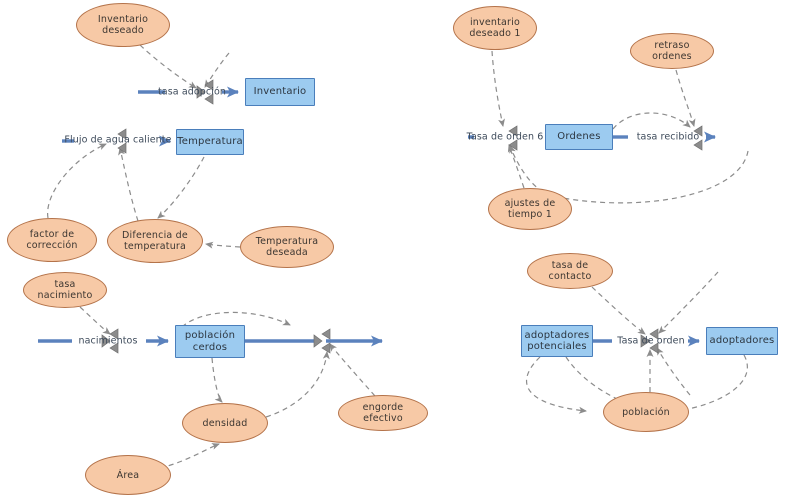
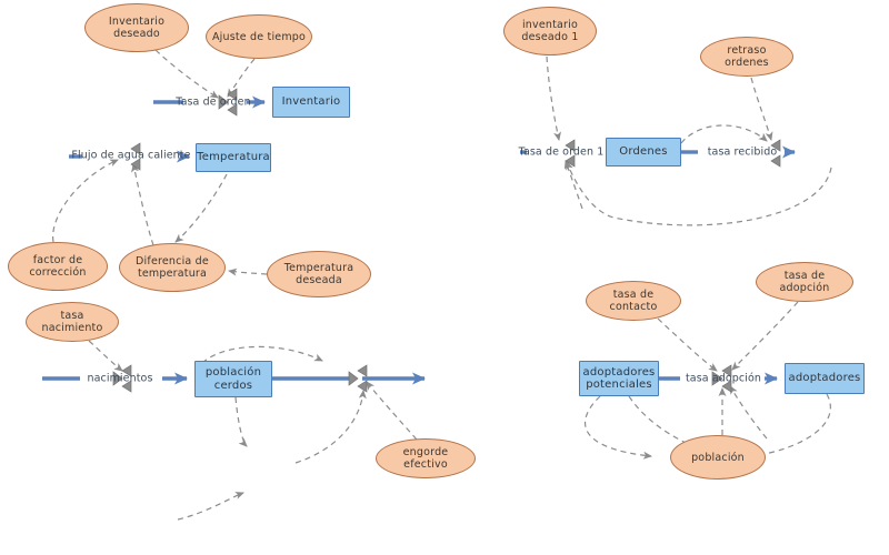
  Inventario
  deseado
+ Ajuste de tiempo
  Inventario
- tasa adopción
+ Tasa de orden
  Temperatura
  Flujo de agua caliente
  factor de
  corrección
  Diferencia de
  temperatura
  Temperatura
  deseada
  tasa nacimiento
  población
  cerdos
  nacimientos
- densidad
- Área
  engorde efectivo
  inventario
  deseado 1
  retraso ordenes
  Ordenes
- Tasa de orden 6
+ Tasa de orden 1
  tasa recibido
- ajustes de
- tiempo 1
  tasa de contacto
+ tasa de adopción
  adoptadores
  potenciales
  adoptadores
- Tasa de orden
+ tasa adopción
  población
